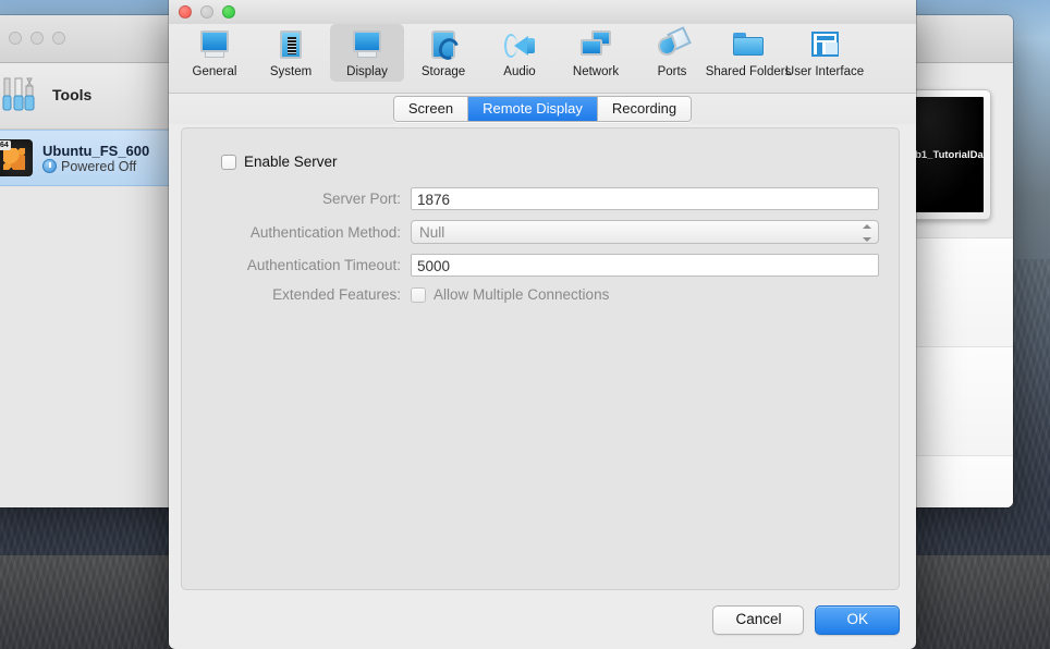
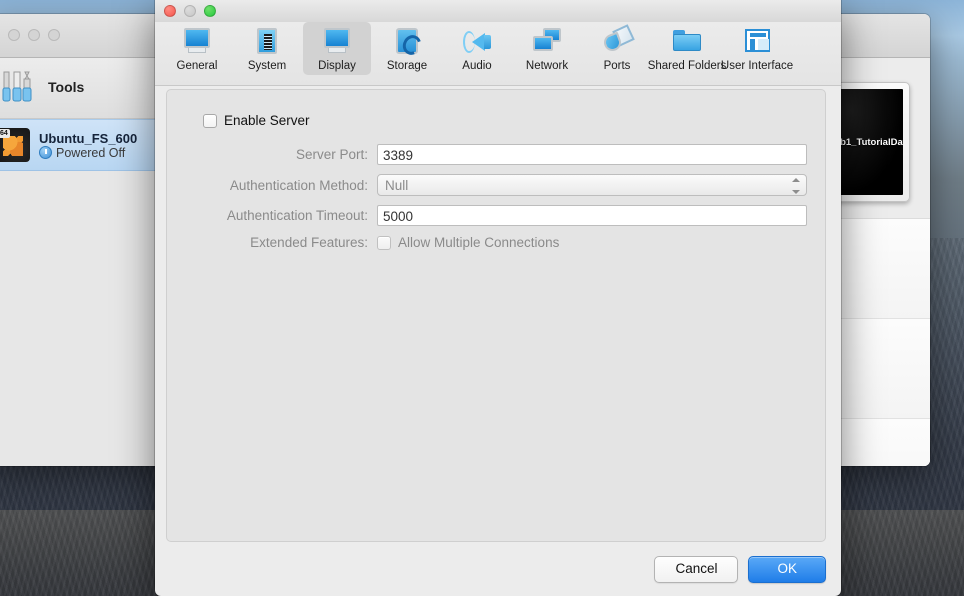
  Tools
  Ubuntu_FS_600
  Powered Off
  b1_TutorialDa
  General
  System
  Display
  Storage
  Audio
  Network
  Ports
  Shared Folders
  User Interface
- Screen
- Remote Display
- Recording
  Enable Server
  Server Port:
- 1876
+ 3389
  Authentication Method:
  Null
  Authentication Timeout:
  5000
  Extended Features:
  Allow Multiple Connections
  Cancel
  OK
